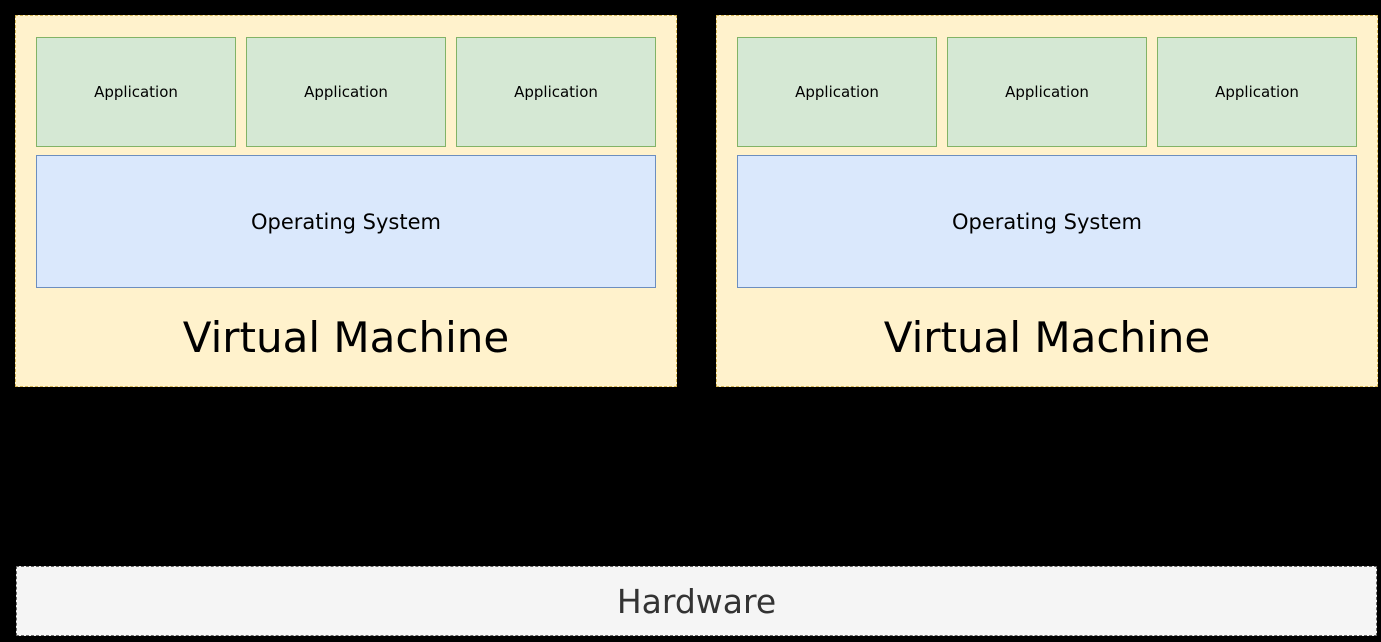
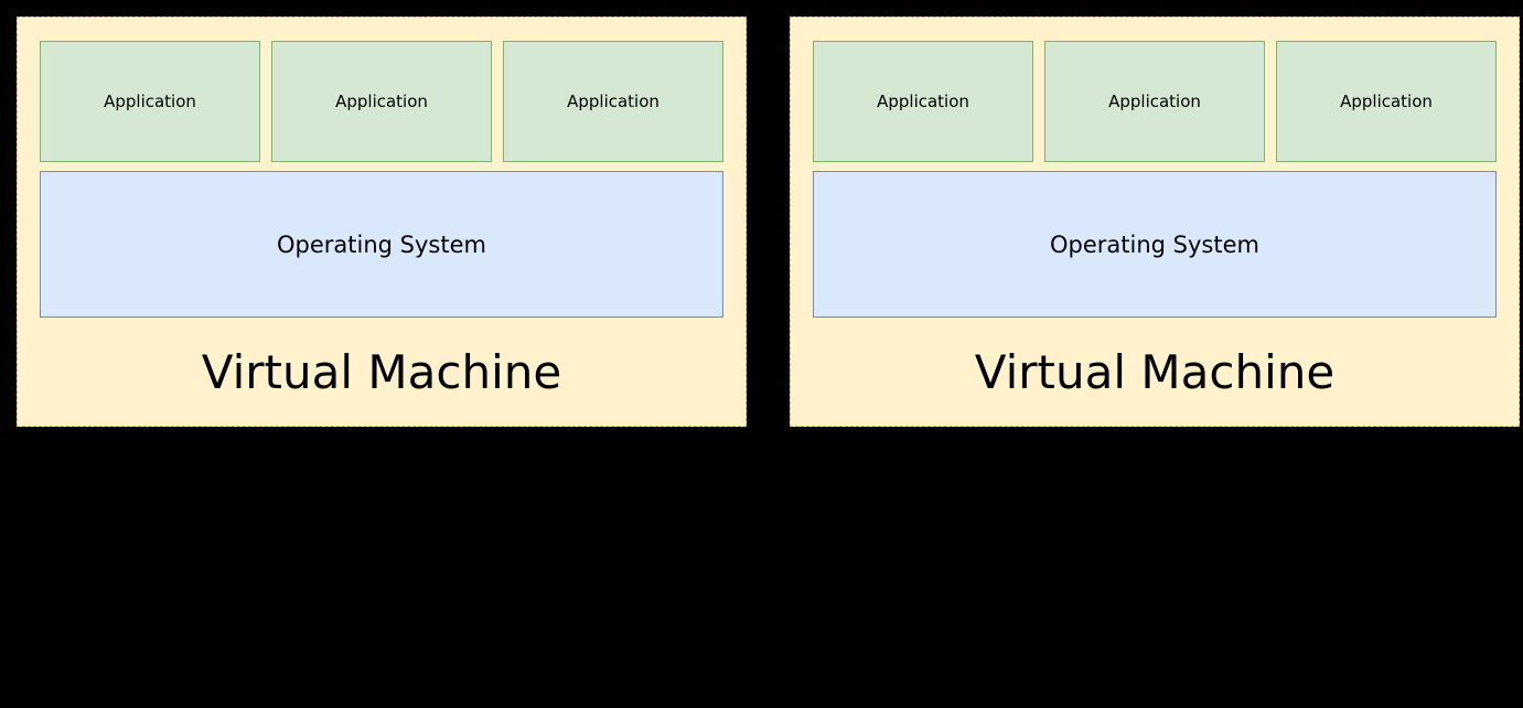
  Application
  Application
  Application
  Operating System
  Virtual Machine
  Application
  Application
  Application
  Operating System
  Virtual Machine
- Hardware
